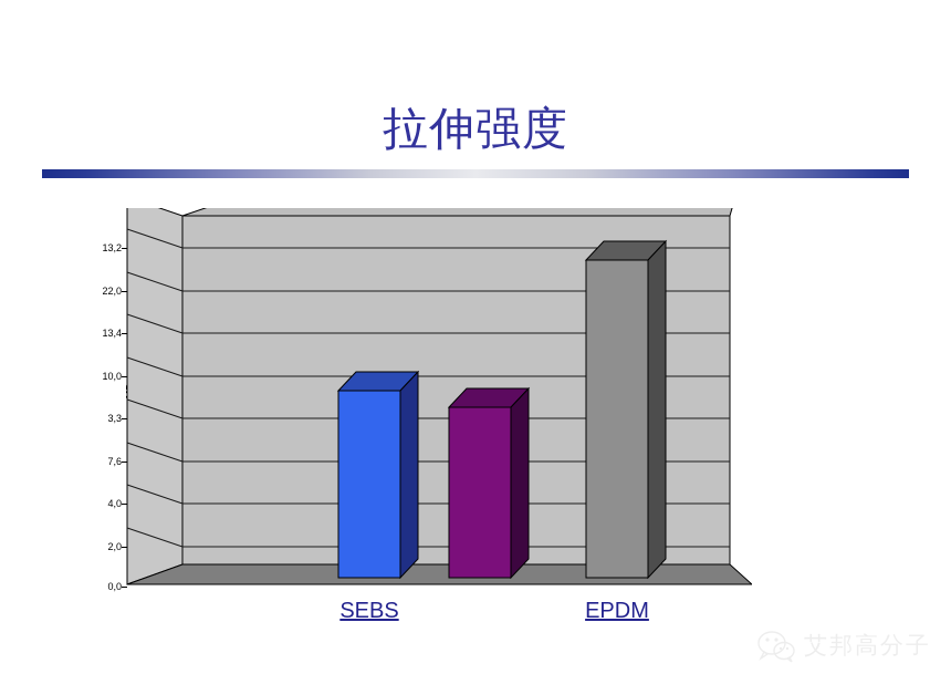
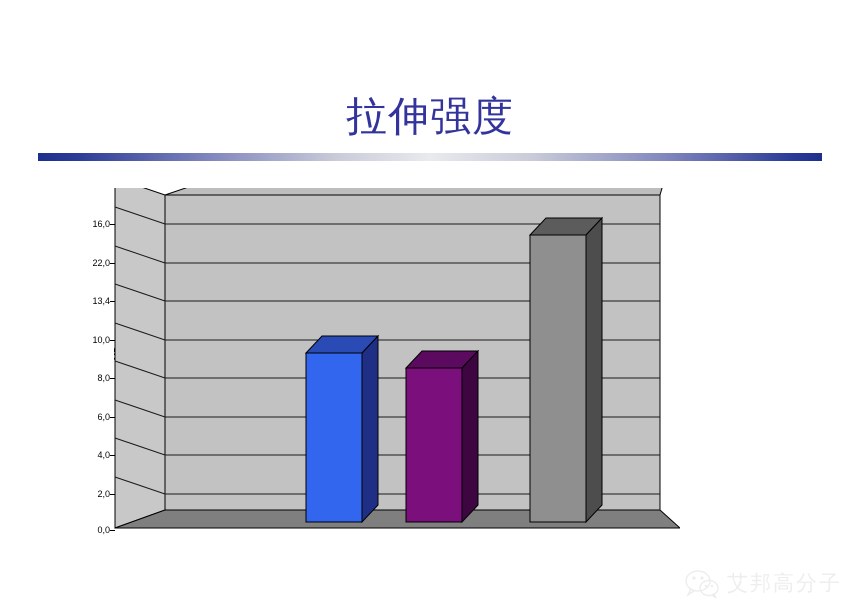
  拉伸强度
- 13,2
+ 16,0
  22,0
  13,4
  10,0
- 3,3
+ 8,0
- 7,6
+ 6,0
  4,0
  2,0
  0,0
- SEBS
- EPDM
